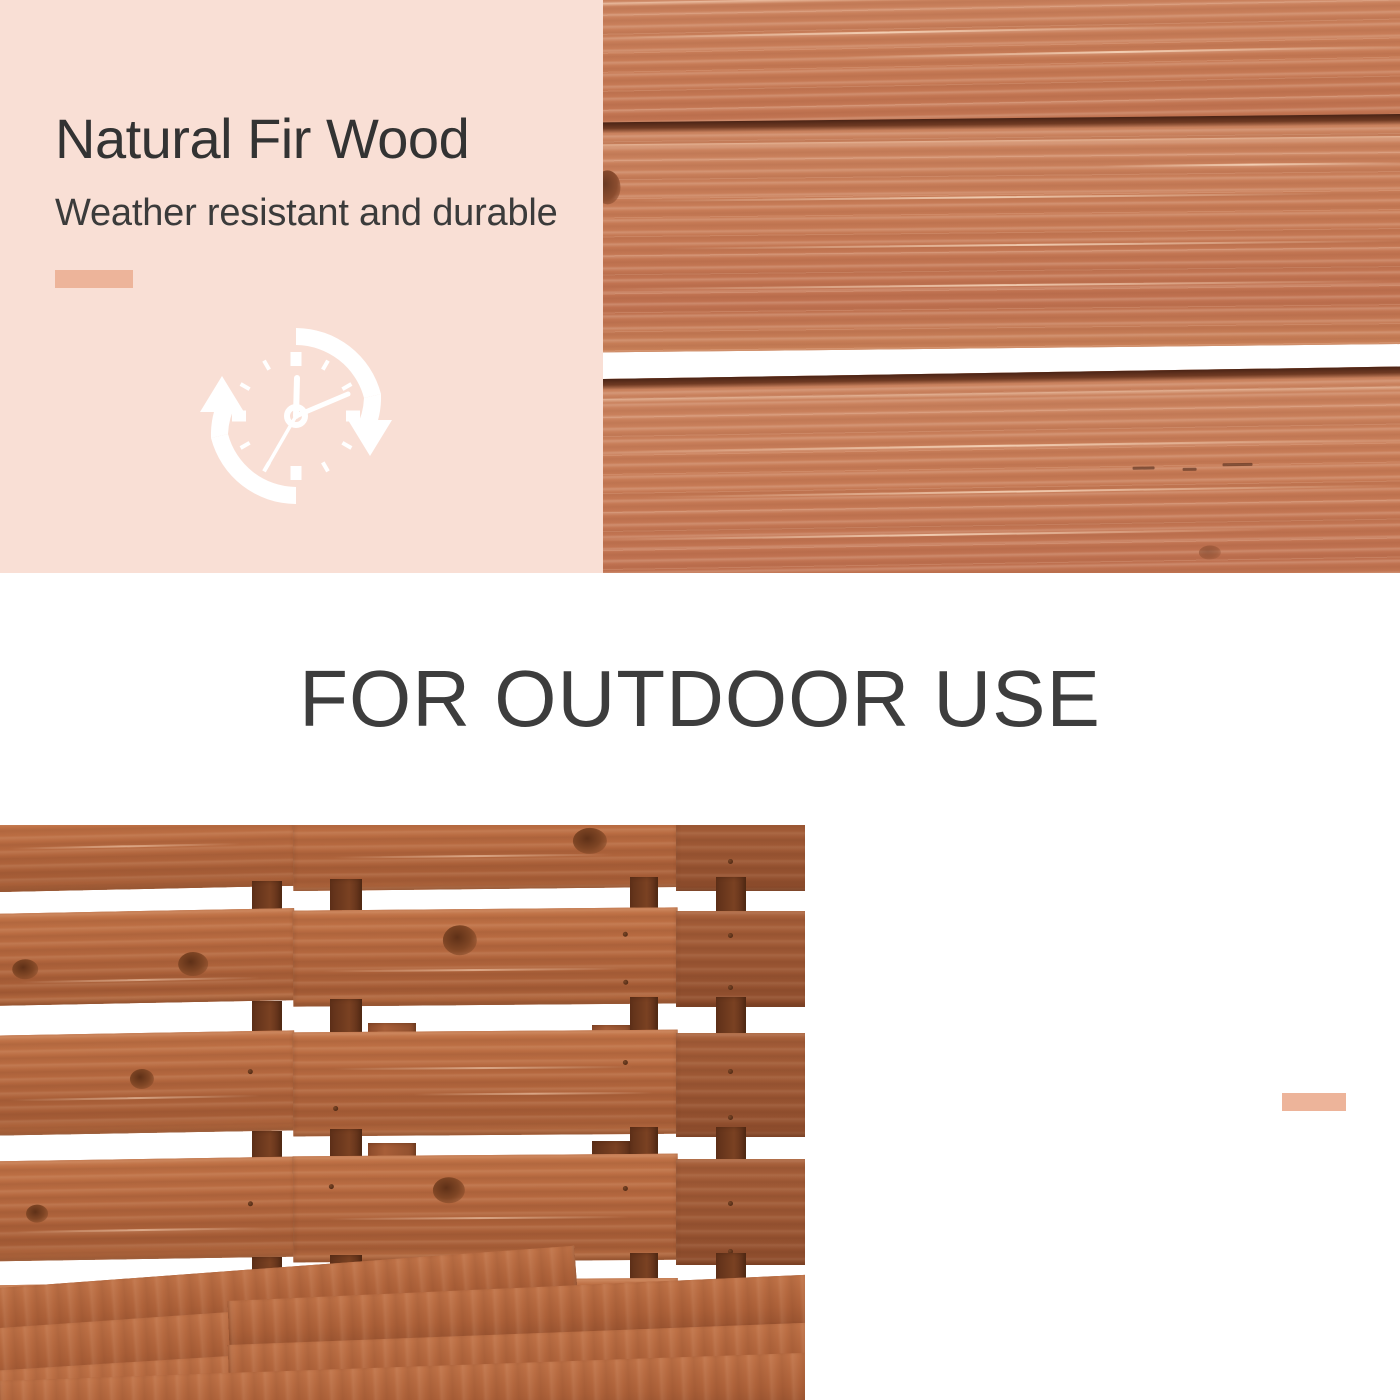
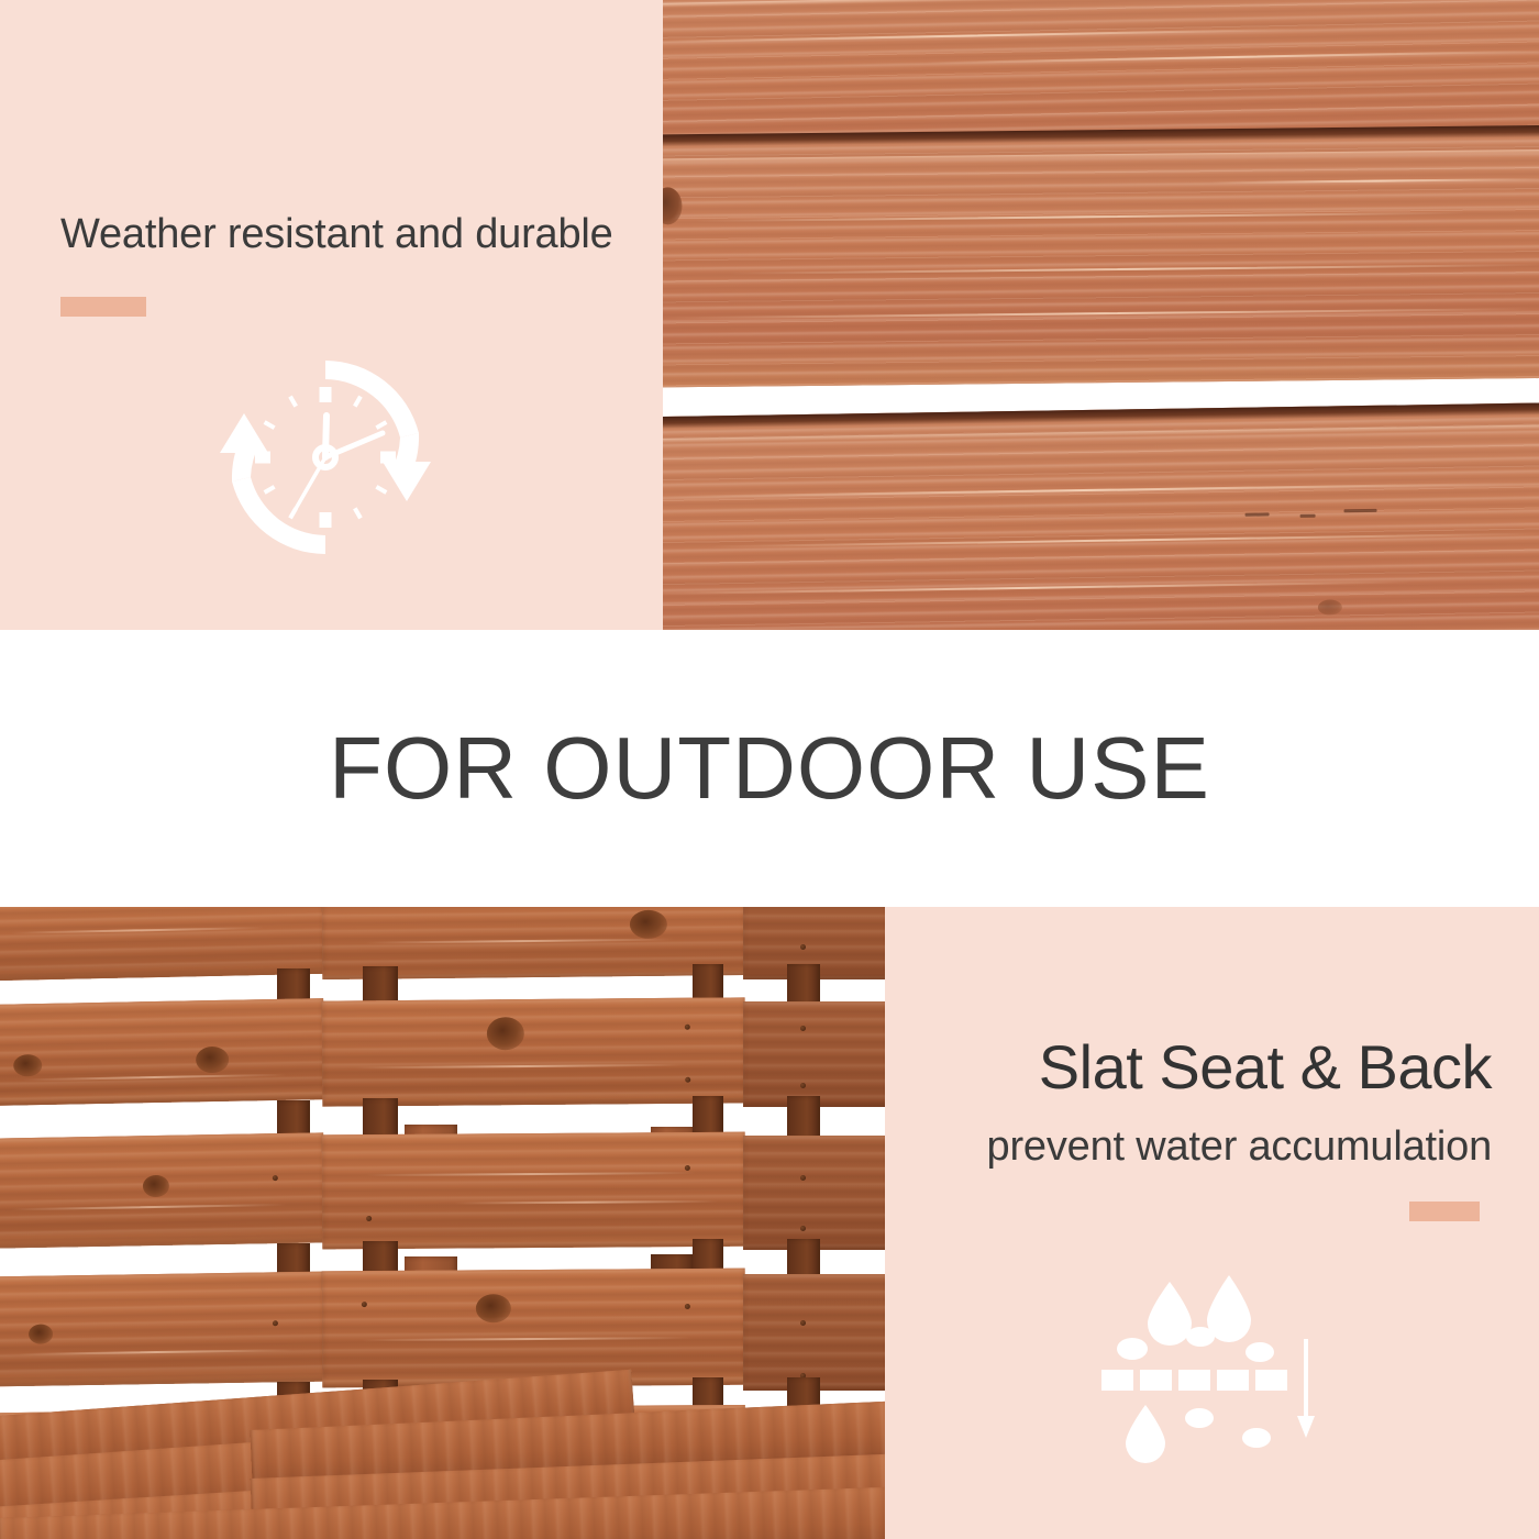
- Natural Fir Wood
  Weather resistant and durable
  FOR OUTDOOR USE
+ Slat Seat & Back
+ prevent water accumulation
